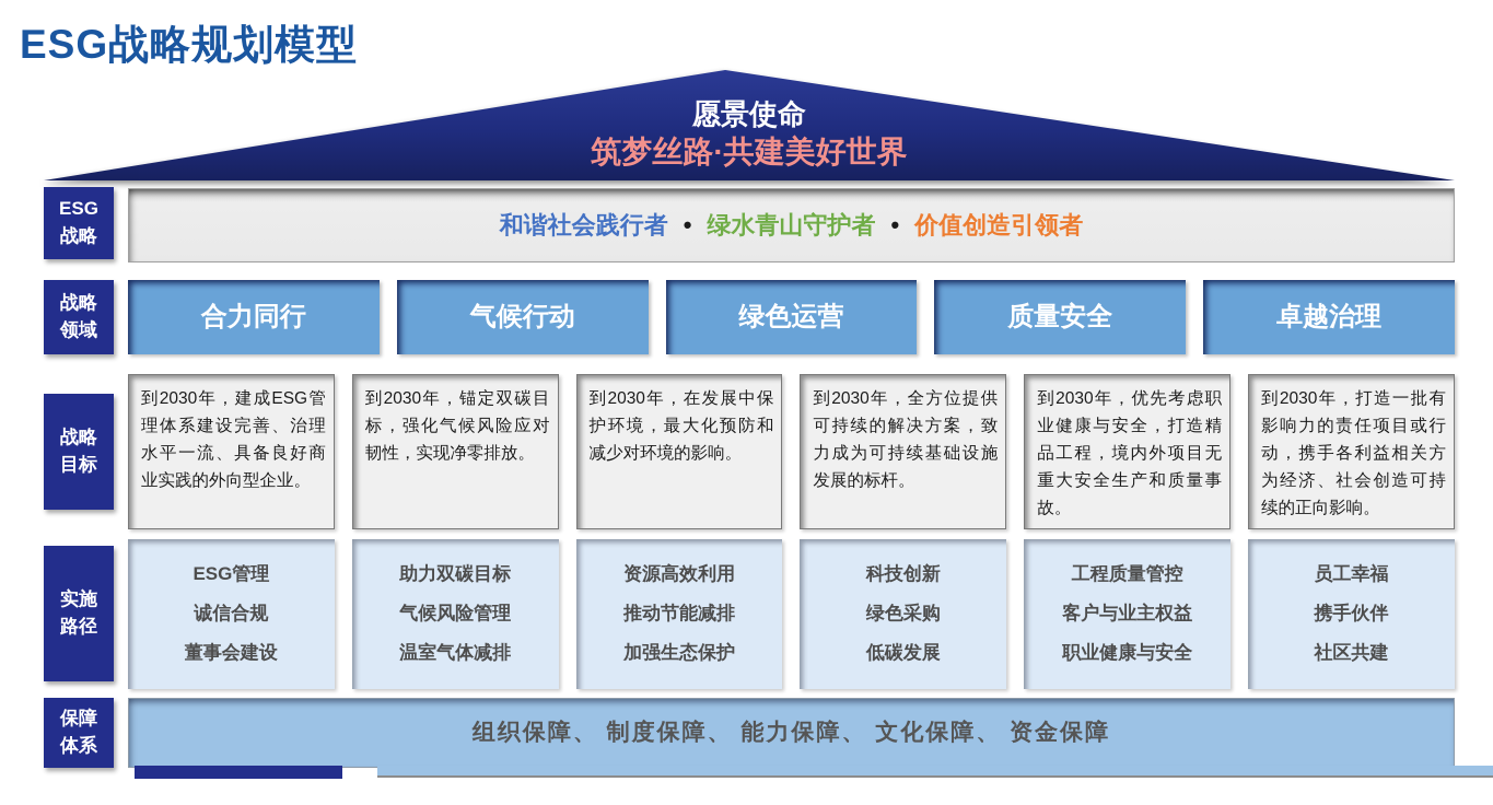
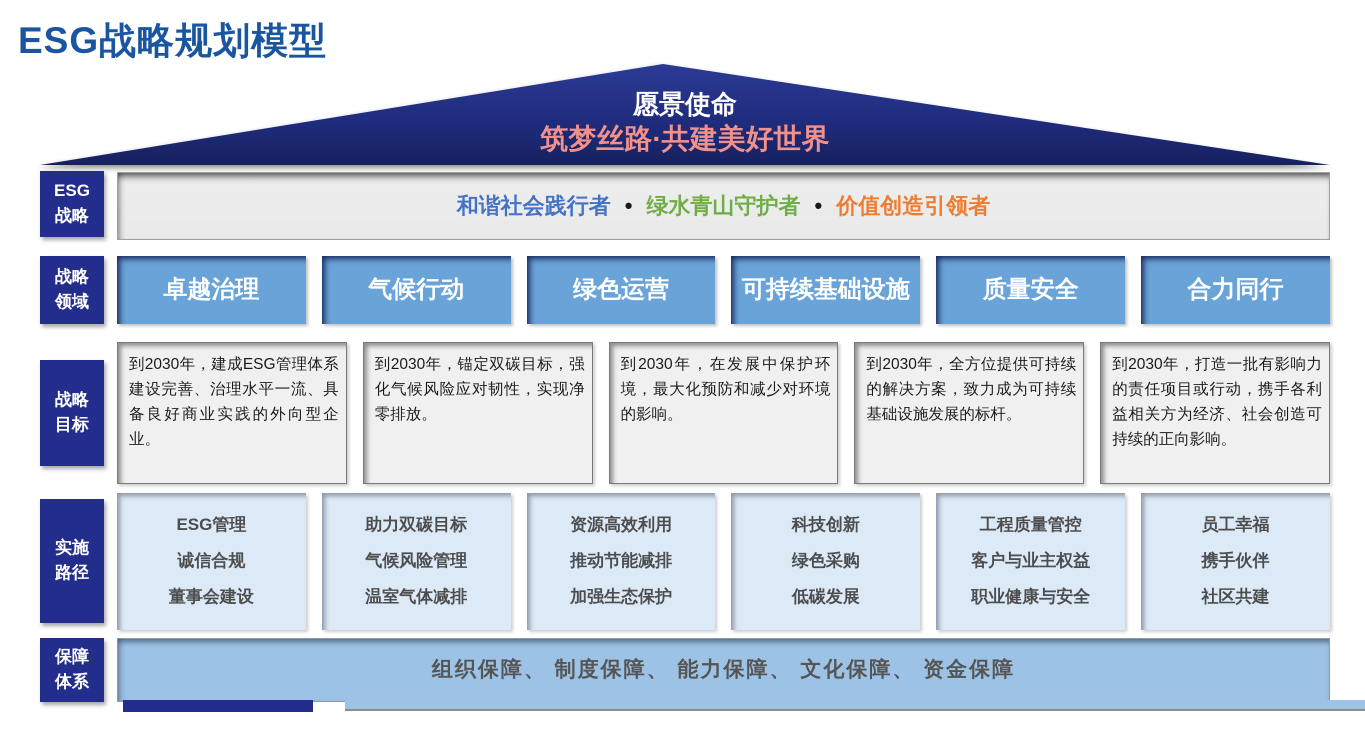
  ESG战略规划模型
  愿景使命
  筑梦丝路·共建美好世界
  ESG
  战略
  战略
  领域
  战略
  目标
  实施
  路径
  保障
  体系
  和谐社会践行者
  •
  绿水青山守护者
  •
  价值创造引领者
- 合力同行
+ 卓越治理
  气候行动
  绿色运营
+ 可持续基础设施
  质量安全
- 卓越治理
+ 合力同行
  到2030年，建成ESG管理体系建设完善、治理水平一流、具备良好商业实践的外向型企业。
  到2030年，锚定双碳目标，强化气候风险应对韧性，实现净零排放。
  到2030年，在发展中保护环境，最大化预防和减少对环境的影响。
  到2030年，全方位提供可持续的解决方案，致力成为可持续基础设施发展的标杆。
- 到2030年，优先考虑职业健康与安全，打造精品工程，境内外项目无重大安全生产和质量事故。
  到2030年，打造一批有影响力的责任项目或行动，携手各利益相关方为经济、社会创造可持续的正向影响。
  ESG管理
  诚信合规
  董事会建设
  助力双碳目标
  气候风险管理
  温室气体减排
  资源高效利用
  推动节能减排
  加强生态保护
  科技创新
  绿色采购
  低碳发展
  工程质量管控
  客户与业主权益
  职业健康与安全
  员工幸福
  携手伙伴
  社区共建
  组织保障、 制度保障、 能力保障、 文化保障、 资金保障
